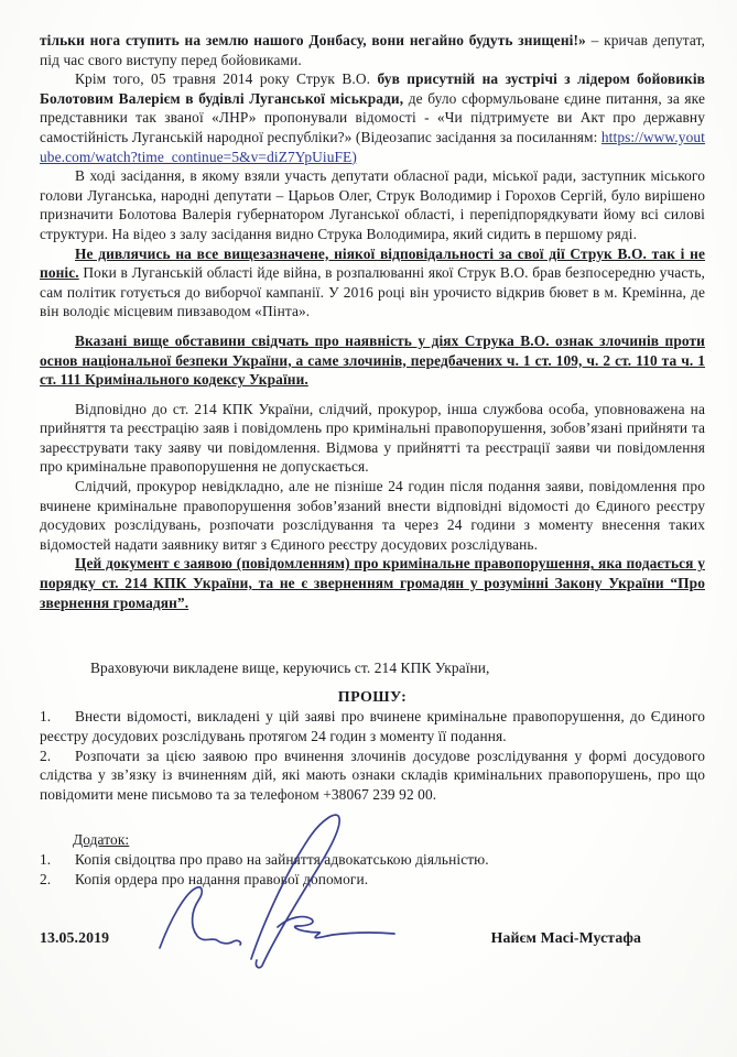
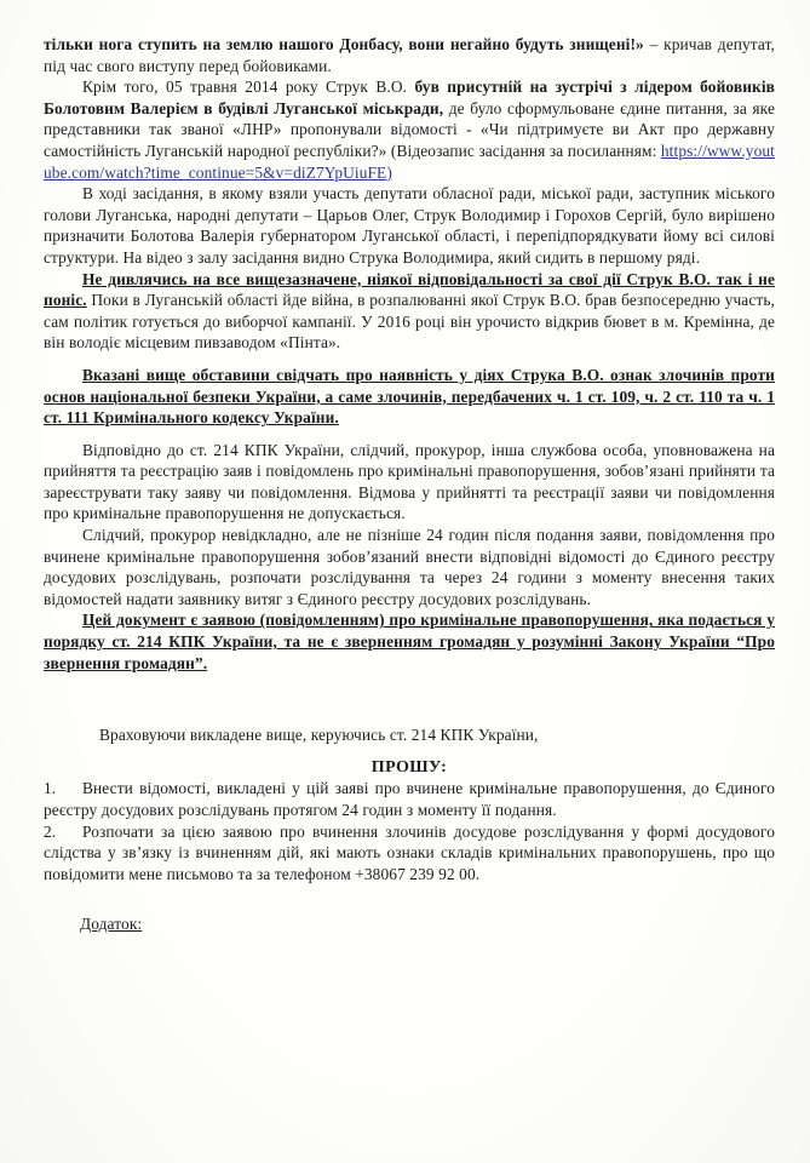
  тільки нога ступить на землю нашого Донбасу, вони негайно будуть знищені!» – кричав депутат, під час свого виступу перед бойовиками.
  Крім того, 05 травня 2014 року Струк В.О. був присутній на зустрічі з лідером бойовиків Болотовим Валерієм в будівлі Луганської міськради, де було сформульоване єдине питання, за яке представники так званої «ЛНР» пропонували відомості - «Чи підтримуєте ви Акт про державну самостійність Луганській народної республіки?» (Відеозапис засідання за посиланням: https://www.youtube.com/watch?time_continue=5&v=diZ7YpUiuFE)
  В ході засідання, в якому взяли участь депутати обласної ради, міської ради, заступник міського голови Луганська, народні депутати – Царьов Олег, Струк Володимир і Горохов Сергій, було вирішено призначити Болотова Валерія губернатором Луганської області, і перепідпорядкувати йому всі силові структури. На відео з залу засідання видно Струка Володимира, який сидить в першому ряді.
  Не дивлячись на все вищезазначене, ніякої відповідальності за свої дії Струк В.О. так і не поніс. Поки в Луганській області йде війна, в розпалюванні якої Струк В.О. брав безпосередню участь, сам політик готується до виборчої кампанії. У 2016 році він урочисто відкрив бювет в м. Кремінна, де він володіє місцевим пивзаводом «Пінта».
  Вказані вище обставини свідчать про наявність у діях Струка В.О. ознак злочинів проти основ національної безпеки України, а саме злочинів, передбачених ч. 1 ст. 109, ч. 2 ст. 110 та ч. 1 ст. 111 Кримінального кодексу України.
  Відповідно до ст. 214 КПК України, слідчий, прокурор, інша службова особа, уповноважена на прийняття та реєстрацію заяв і повідомлень про кримінальні правопорушення, зобов’язані прийняти та зареєструвати таку заяву чи повідомлення. Відмова у прийнятті та реєстрації заяви чи повідомлення про кримінальне правопорушення не допускається.
  Слідчий, прокурор невідкладно, але не пізніше 24 годин після подання заяви, повідомлення про вчинене кримінальне правопорушення зобов’язаний внести відповідні відомості до Єдиного реєстру досудових розслідувань, розпочати розслідування та через 24 години з моменту внесення таких відомостей надати заявнику витяг з Єдиного реєстру досудових розслідувань.
  Цей документ є заявою (повідомленням) про кримінальне правопорушення, яка подається у порядку ст. 214 КПК України, та не є зверненням громадян у розумінні Закону України “Про звернення громадян”.
  Враховуючи викладене вище, керуючись ст. 214 КПК України,
  ПРОШУ:
  1. Внести відомості, викладені у цій заяві про вчинене кримінальне правопорушення, до Єдиного реєстру досудових розслідувань протягом 24 годин з моменту її подання.
  2. Розпочати за цією заявою про вчинення злочинів досудове розслідування у формі досудового слідства у зв’язку із вчиненням дій, які мають ознаки складів кримінальних правопорушень, про що повідомити мене письмово та за телефоном +38067 239 92 00.
  Додаток:
- 1. Копія свідоцтва про право на зайняття адвокатською діяльністю.
- 2. Копія ордера про надання правової допомоги.
- 13.05.2019
- Найєм Масі-Мустафа
